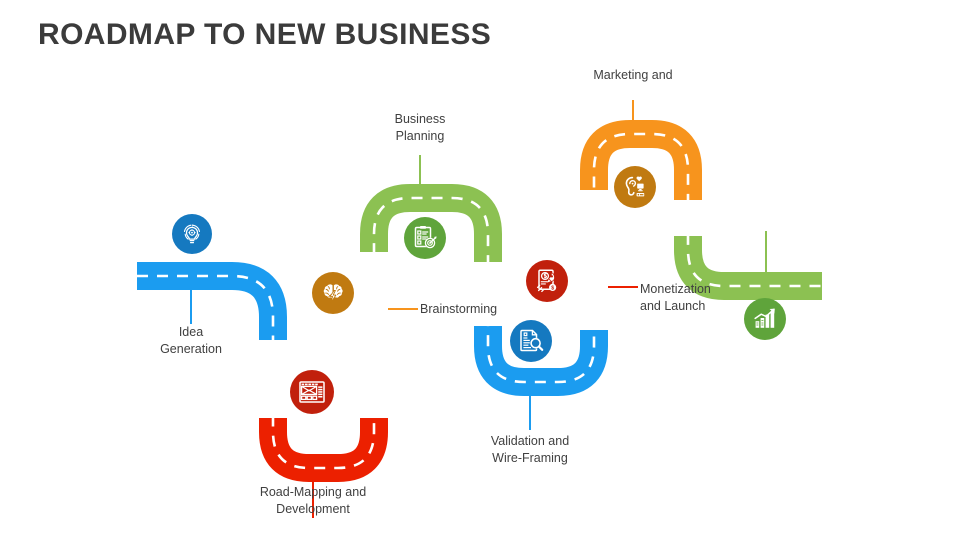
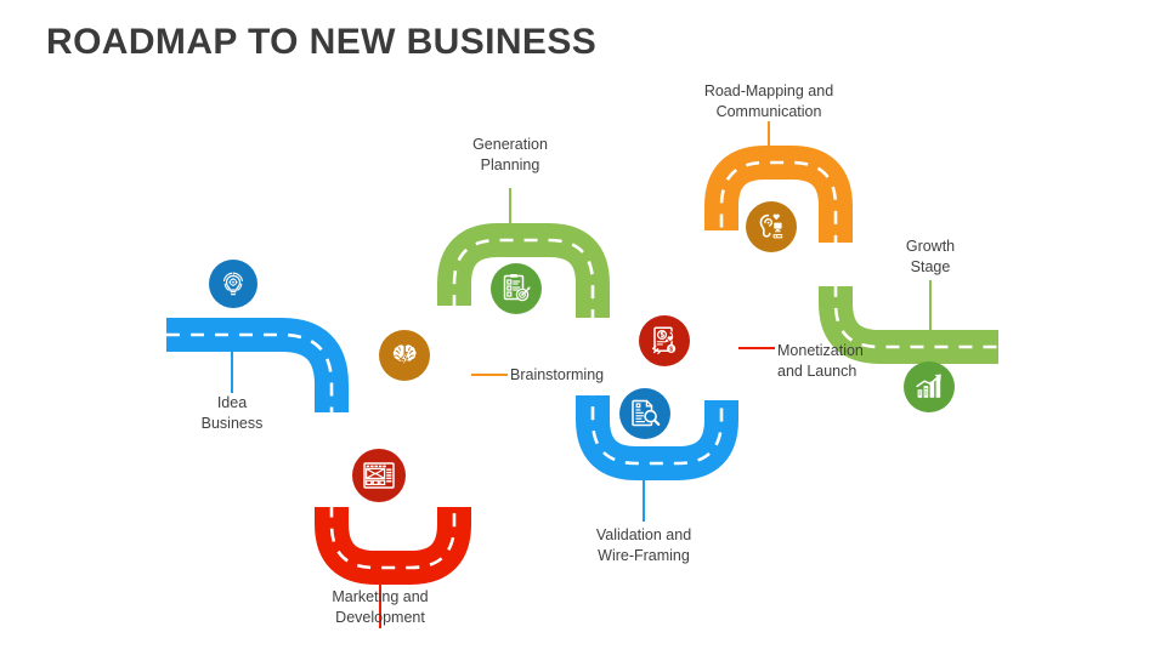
  ROADMAP TO NEW BUSINESS
  Idea
- Generation
+ Business
- Road-Mapping and
+ Marketing and
  Development
  Brainstorming
- Business
+ Generation
  Planning
  Validation and
  Wire-Framing
  Monetization
  and Launch
- Marketing and
+ Road-Mapping and
+ Communication
+ Growth
+ Stage
